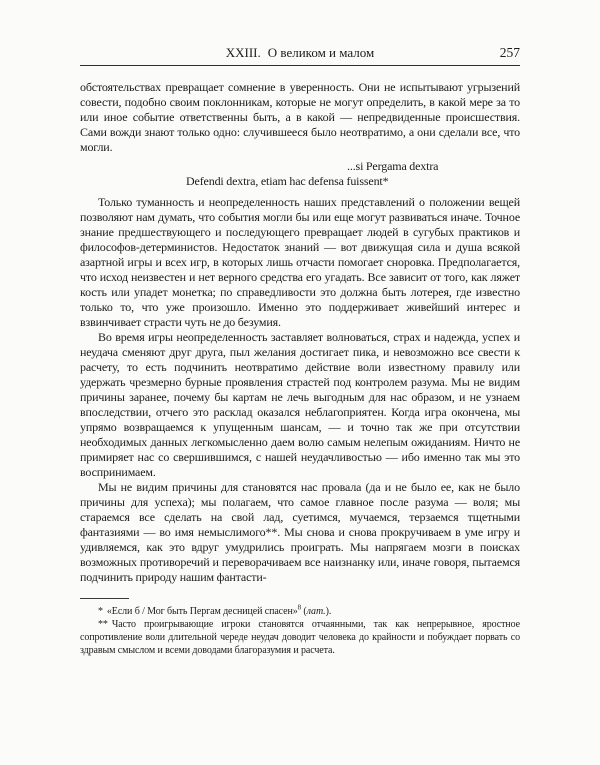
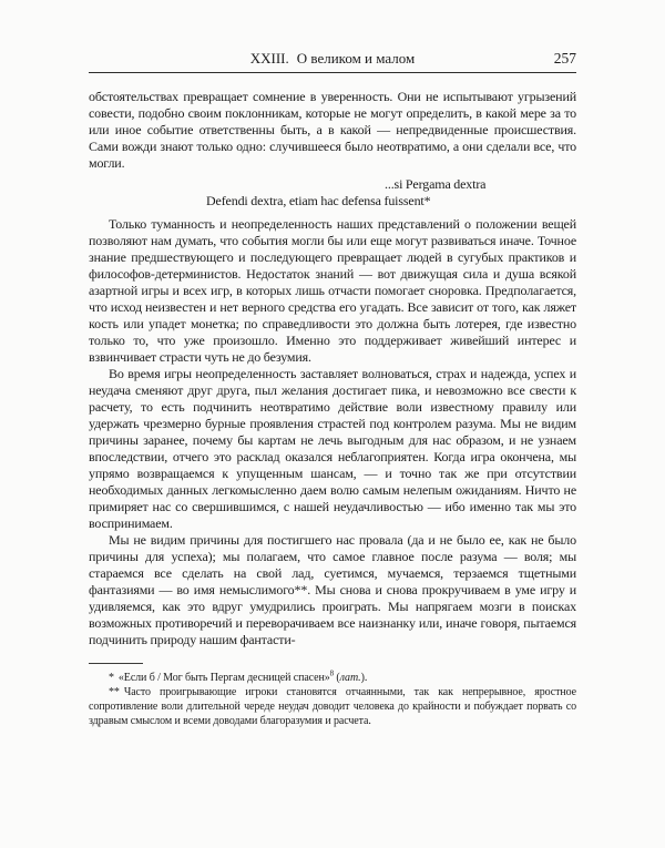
  XXIII. О великом и малом
  257
  обстоятельствах превращает сомнение в уверенность. Они не испытывают угрызений совести, подобно своим поклонникам, которые не могут определить, в какой мере за то или иное событие ответственны быть, а в какой — непредвиденные происшествия. Сами вожди знают только одно: случившееся было неотвратимо, а они сделали все, что могли.
  ...si Pergama dextra
  Defendi dextra, etiam hac defensa fuissent*
  Только туманность и неопределенность наших представлений о положении вещей позволяют нам думать, что события могли бы или еще могут развиваться иначе. Точное знание предшествующего и последующего превращает людей в сугубых практиков и философов-детерминистов. Недостаток знаний — вот движущая сила и душа всякой азартной игры и всех игр, в которых лишь отчасти помогает сноровка. Предполагается, что исход неизвестен и нет верного средства его угадать. Все зависит от того, как ляжет кость или упадет монетка; по справедливости это должна быть лотерея, где известно только то, что уже произошло. Именно это поддерживает живейший интерес и взвинчивает страсти чуть не до безумия.
  Во время игры неопределенность заставляет волноваться, страх и надежда, успех и неудача сменяют друг друга, пыл желания достигает пика, и невозможно все свести к расчету, то есть подчинить неотвратимо действие воли известному правилу или удержать чрезмерно бурные проявления страстей под контролем разума. Мы не видим причины заранее, почему бы картам не лечь выгодным для нас образом, и не узнаем впоследствии, отчего это расклад оказался неблагоприятен. Когда игра окончена, мы упрямо возвращаемся к упущенным шансам, — и точно так же при отсутствии необходимых данных легкомысленно даем волю самым нелепым ожиданиям. Ничто не примиряет нас со свершившимся, с нашей неудачливостью — ибо именно так мы это воспринимаем.
- Мы не видим причины для становятся нас провала (да и не было ее, как не было причины для успеха); мы полагаем, что самое главное после разума — воля; мы стараемся все сделать на свой лад, суетимся, мучаемся, терзаемся тщетными фантазиями — во имя немыслимого**. Мы снова и снова прокручиваем в уме игру и удивляемся, как это вдруг умудрились проиграть. Мы напрягаем мозги в поисках возможных противоречий и переворачиваем все наизнанку или, иначе говоря, пытаемся подчинить природу нашим фантасти-
+ Мы не видим причины для постигшего нас провала (да и не было ее, как не было причины для успеха); мы полагаем, что самое главное после разума — воля; мы стараемся все сделать на свой лад, суетимся, мучаемся, терзаемся тщетными фантазиями — во имя немыслимого**. Мы снова и снова прокручиваем в уме игру и удивляемся, как это вдруг умудрились проиграть. Мы напрягаем мозги в поисках возможных противоречий и переворачиваем все наизнанку или, иначе говоря, пытаемся подчинить природу нашим фантасти-
  * «Если б / Мог быть Пергам десницей спасен»8 (лат.).
  ** Часто проигрывающие игроки становятся отчаянными, так как непрерывное, яростное сопротивление воли длительной череде неудач доводит человека до крайности и побуждает порвать со здравым смыслом и всеми доводами благоразумия и расчета.
